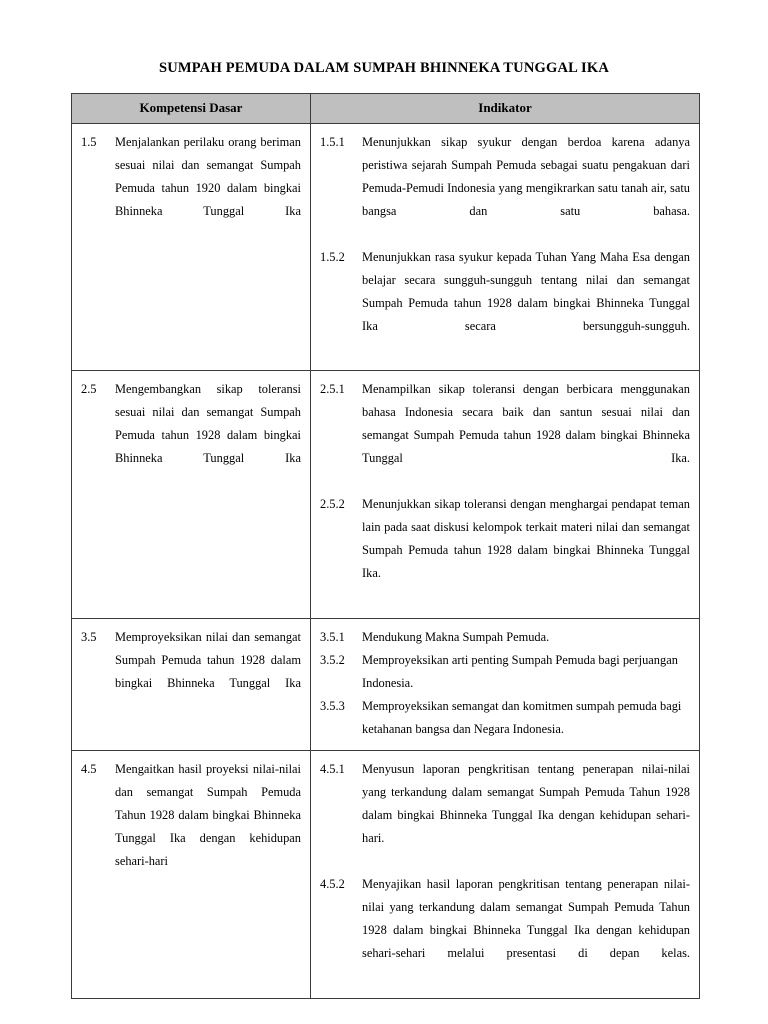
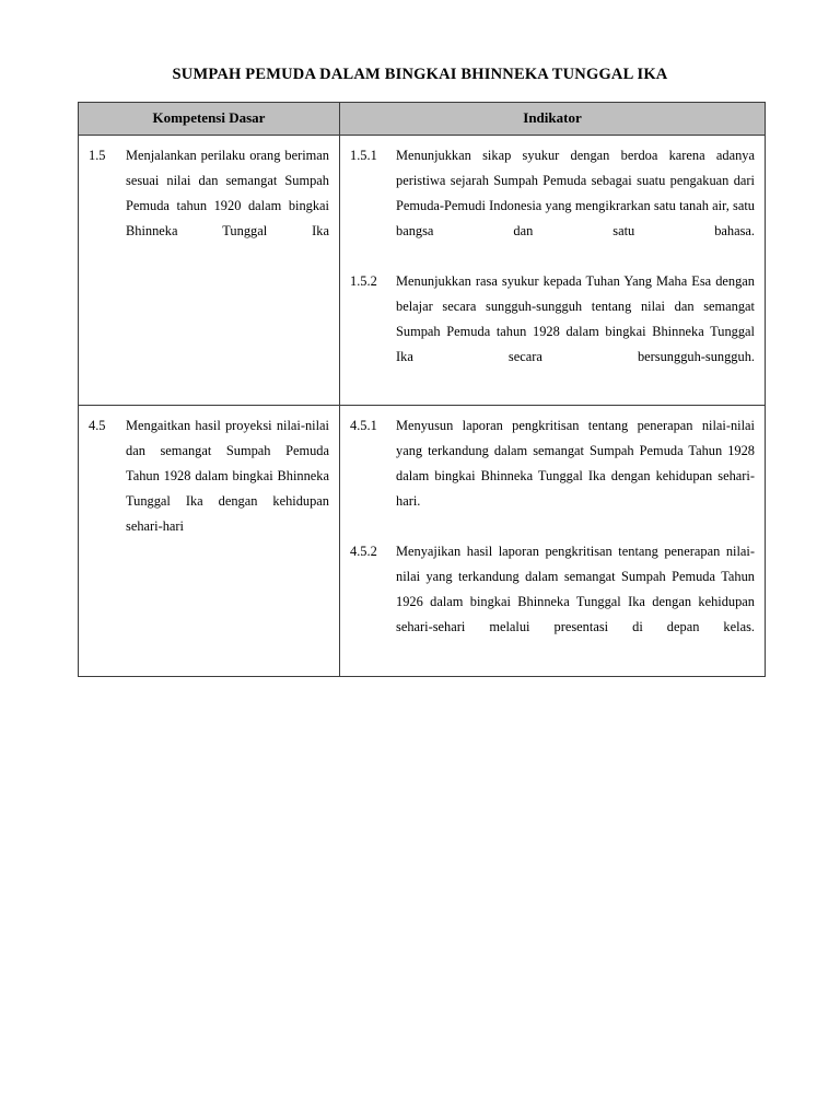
- SUMPAH PEMUDA DALAM SUMPAH BHINNEKA TUNGGAL IKA
+ SUMPAH PEMUDA DALAM BINGKAI BHINNEKA TUNGGAL IKA
  Kompetensi Dasar	Indikator
  1.5 Menjalankan perilaku orang beriman sesuai nilai dan semangat Sumpah Pemuda tahun 1920 dalam bingkai Bhinneka Tunggal Ika	1.5.1 Menunjukkan sikap syukur dengan berdoa karena adanya peristiwa sejarah Sumpah Pemuda sebagai suatu pengakuan dari Pemuda-Pemudi Indonesia yang mengikrarkan satu tanah air, satu bangsa dan satu bahasa. 1.5.2 Menunjukkan rasa syukur kepada Tuhan Yang Maha Esa dengan belajar secara sungguh-sungguh tentang nilai dan semangat Sumpah Pemuda tahun 1928 dalam bingkai Bhinneka Tunggal Ika secara bersungguh-sungguh.
- 2.5 Mengembangkan sikap toleransi sesuai nilai dan semangat Sumpah Pemuda tahun 1928 dalam bingkai Bhinneka Tunggal Ika	2.5.1 Menampilkan sikap toleransi dengan berbicara menggunakan bahasa Indonesia secara baik dan santun sesuai nilai dan semangat Sumpah Pemuda tahun 1928 dalam bingkai Bhinneka Tunggal Ika. 2.5.2 Menunjukkan sikap toleransi dengan menghargai pendapat teman lain pada saat diskusi kelompok terkait materi nilai dan semangat Sumpah Pemuda tahun 1928 dalam bingkai Bhinneka Tunggal Ika.
- 3.5 Memproyeksikan nilai dan semangat Sumpah Pemuda tahun 1928 dalam bingkai Bhinneka Tunggal Ika	3.5.1 Mendukung Makna Sumpah Pemuda. 3.5.2 Memproyeksikan arti penting Sumpah Pemuda bagi perjuangan Indonesia. 3.5.3 Memproyeksikan semangat dan komitmen sumpah pemuda bagi ketahanan bangsa dan Negara Indonesia.
- 4.5 Mengaitkan hasil proyeksi nilai-nilai dan semangat Sumpah Pemuda Tahun 1928 dalam bingkai Bhinneka Tunggal Ika dengan kehidupan sehari-hari	4.5.1 Menyusun laporan pengkritisan tentang penerapan nilai-nilai yang terkandung dalam semangat Sumpah Pemuda Tahun 1928 dalam bingkai Bhinneka Tunggal Ika dengan kehidupan sehari-hari. 4.5.2 Menyajikan hasil laporan pengkritisan tentang penerapan nilai-nilai yang terkandung dalam semangat Sumpah Pemuda Tahun 1928 dalam bingkai Bhinneka Tunggal Ika dengan kehidupan sehari-sehari melalui presentasi di depan kelas.
+ 4.5 Mengaitkan hasil proyeksi nilai-nilai dan semangat Sumpah Pemuda Tahun 1928 dalam bingkai Bhinneka Tunggal Ika dengan kehidupan sehari-hari	4.5.1 Menyusun laporan pengkritisan tentang penerapan nilai-nilai yang terkandung dalam semangat Sumpah Pemuda Tahun 1928 dalam bingkai Bhinneka Tunggal Ika dengan kehidupan sehari-hari. 4.5.2 Menyajikan hasil laporan pengkritisan tentang penerapan nilai-nilai yang terkandung dalam semangat Sumpah Pemuda Tahun 1926 dalam bingkai Bhinneka Tunggal Ika dengan kehidupan sehari-sehari melalui presentasi di depan kelas.
